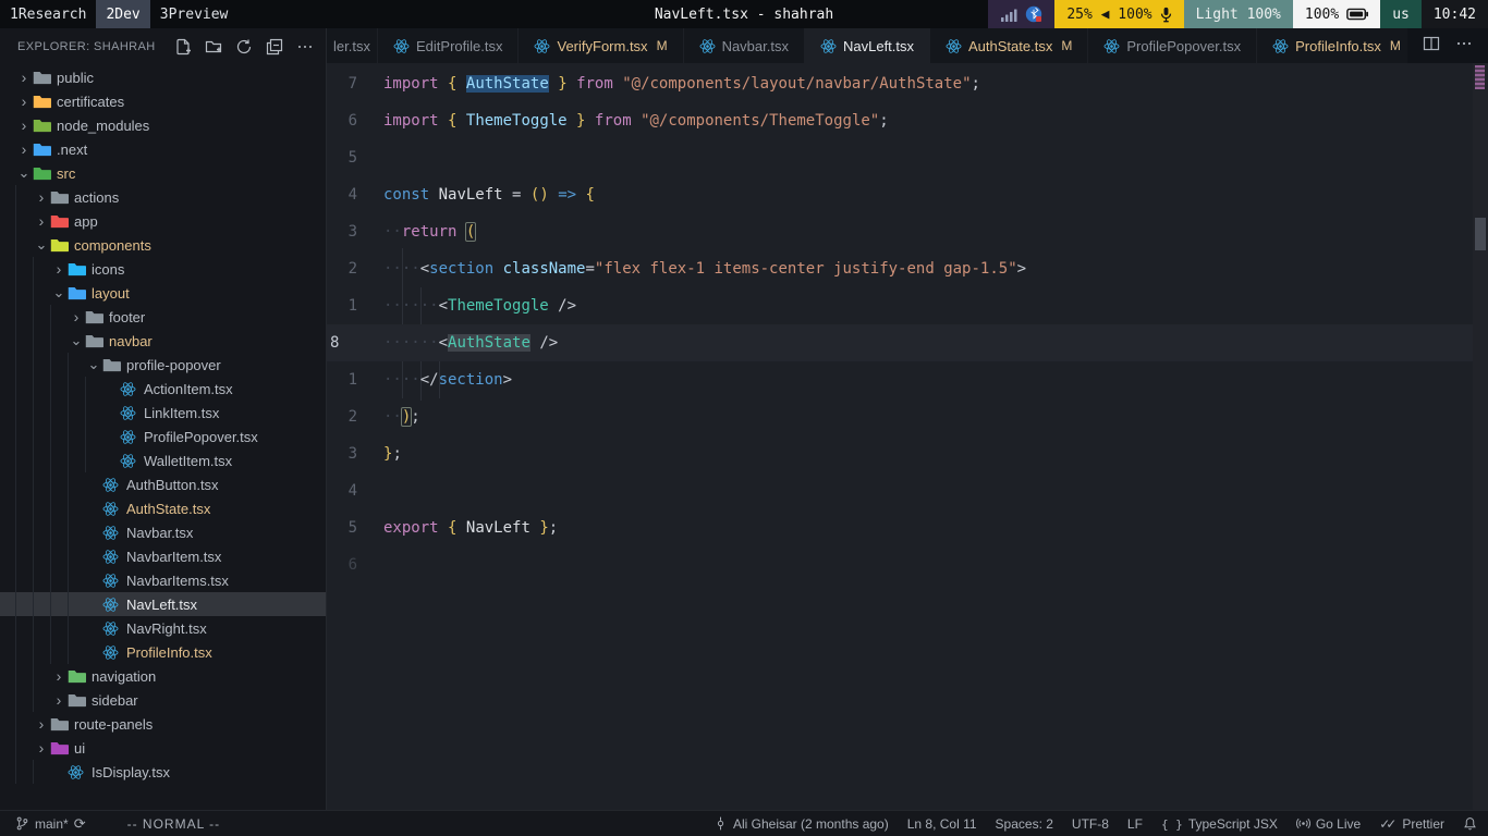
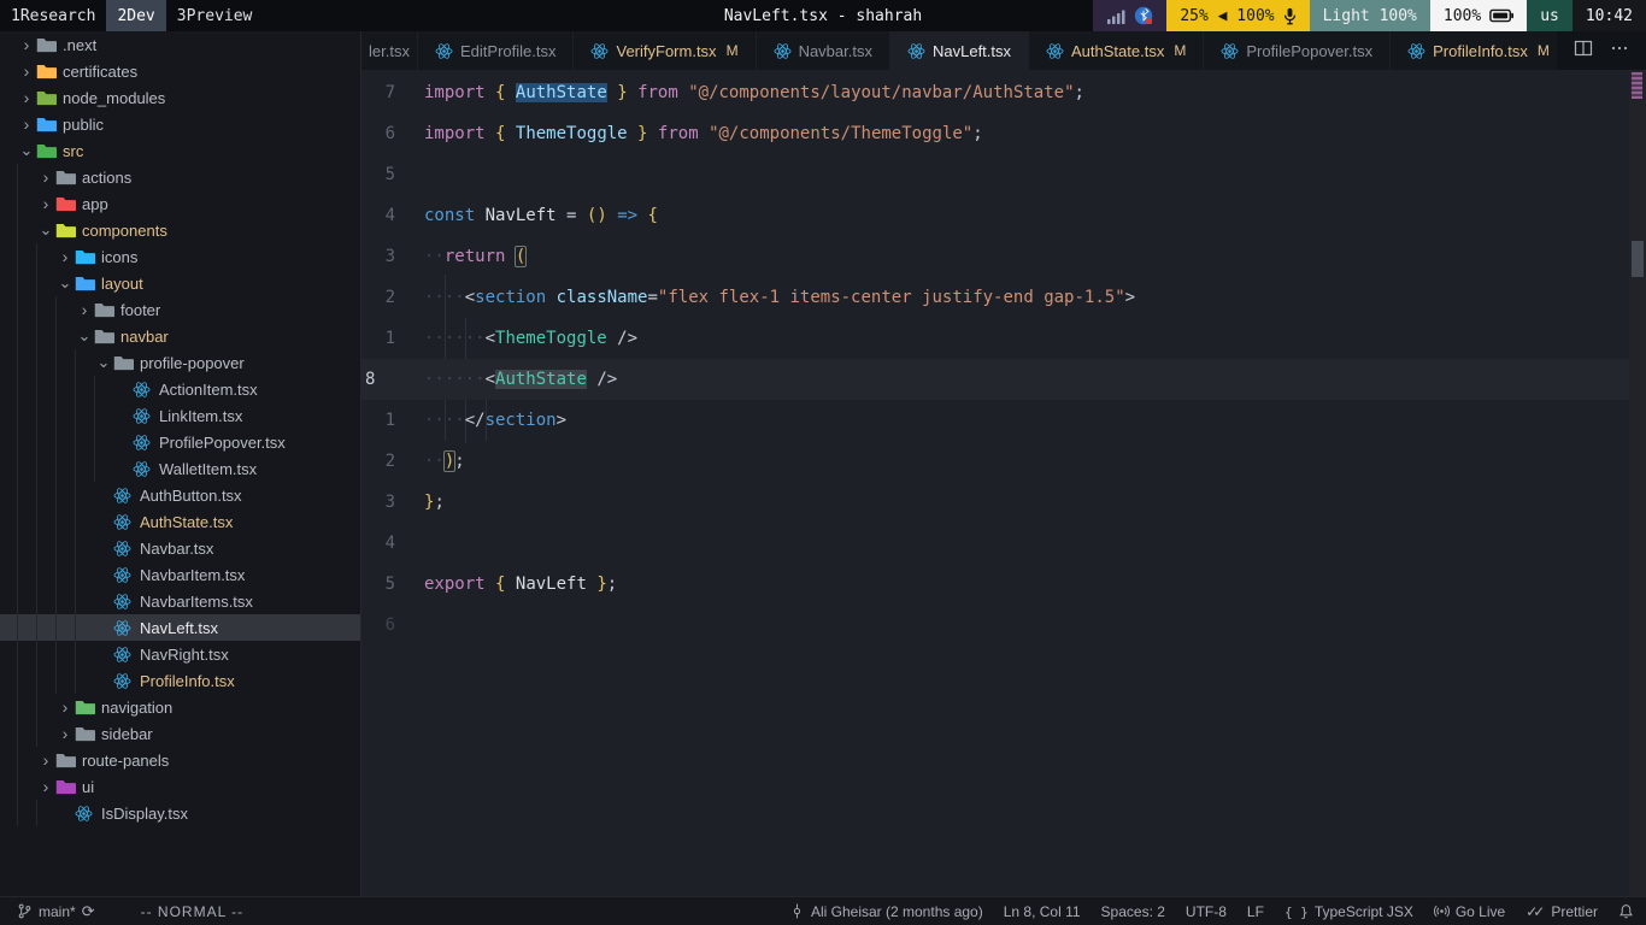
  1Research
  2Dev
  3Preview
  NavLeft.tsx - shahrah
  25% ◀ 100%
  Light 100%
  100%
  us
  10:42
- EXPLORER: SHAHRAH
  ›
- public
+ .next
  ›
  certificates
  ›
  node_modules
  ›
- .next
+ public
  ⌄
  src
  ›
  actions
  ›
  app
  ⌄
  components
  ›
  icons
  ⌄
  layout
  ›
  footer
  ⌄
  navbar
  ⌄
  profile-popover
  ActionItem.tsx
  LinkItem.tsx
  ProfilePopover.tsx
  WalletItem.tsx
  AuthButton.tsx
  AuthState.tsx
  Navbar.tsx
  NavbarItem.tsx
  NavbarItems.tsx
  NavLeft.tsx
  NavRight.tsx
  ProfileInfo.tsx
  ›
  navigation
  ›
  sidebar
  ›
  route-panels
  ›
  ui
  IsDisplay.tsx
  ler.tsx
  EditProfile.tsx
  VerifyForm.tsx
  M
  Navbar.tsx
  NavLeft.tsx
  AuthState.tsx
  M
  ProfilePopover.tsx
  ProfileInfo.tsx
  M
  7
  import { AuthState } from "@/components/layout/navbar/AuthState";
  6
  import { ThemeToggle } from "@/components/ThemeToggle";
  5
  4
  const NavLeft = () => {
  3
  ··return (
  2
  ····<section className="flex flex-1 items-center justify-end gap-1.5">
  1
  ······<ThemeToggle />
  8
  ······<AuthState />
  1
  ····</section>
  2
  ··);
  3
  };
  4
  5
  export { NavLeft };
  6
  main*
  ⟳
  -- NORMAL --
  Ali Gheisar (2 months ago)
  Ln 8, Col 11
  Spaces: 2
  UTF-8
  LF
  { }
  TypeScript JSX
  Go Live
  ✓✓
  Prettier
